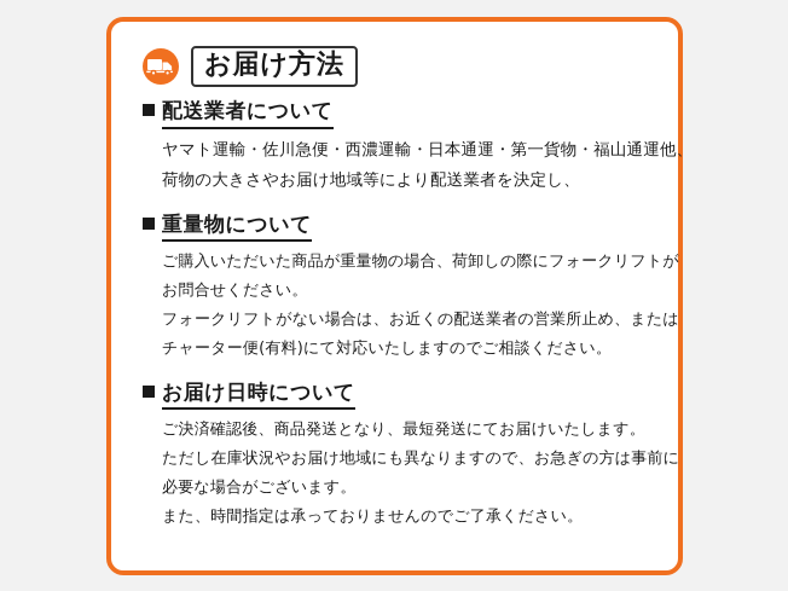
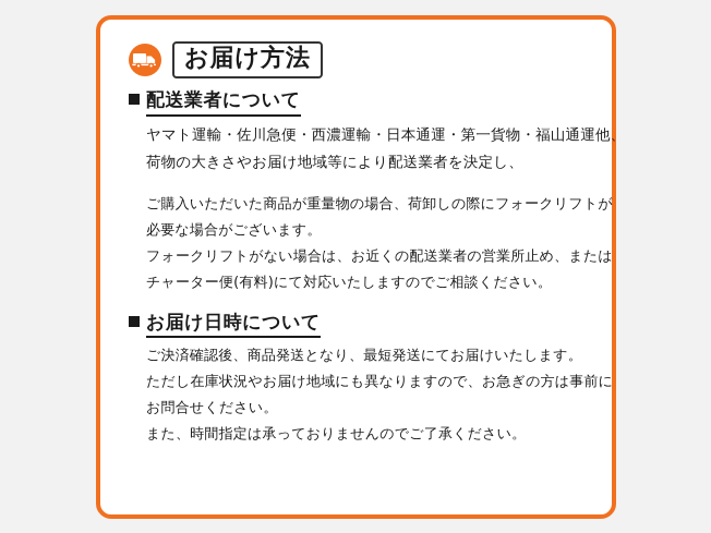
  お届け方法
  配送業者について
  ヤマト運輸・佐川急便・西濃運輸・日本通運・第一貨物・福山通運他、
  荷物の大きさやお届け地域等により配送業者を決定し、
- 重量物について
  ご購入いただいた商品が重量物の場合、荷卸しの際にフォークリフトが
- お問合せください。
+ 必要な場合がございます。
  フォークリフトがない場合は、お近くの配送業者の営業所止め、または
  チャーター便(有料)にて対応いたしますのでご相談ください。
  お届け日時について
  ご決済確認後、商品発送となり、最短発送にてお届けいたします。
  ただし在庫状況やお届け地域にも異なりますので、お急ぎの方は事前に
- 必要な場合がございます。
+ お問合せください。
  また、時間指定は承っておりませんのでご了承ください。
